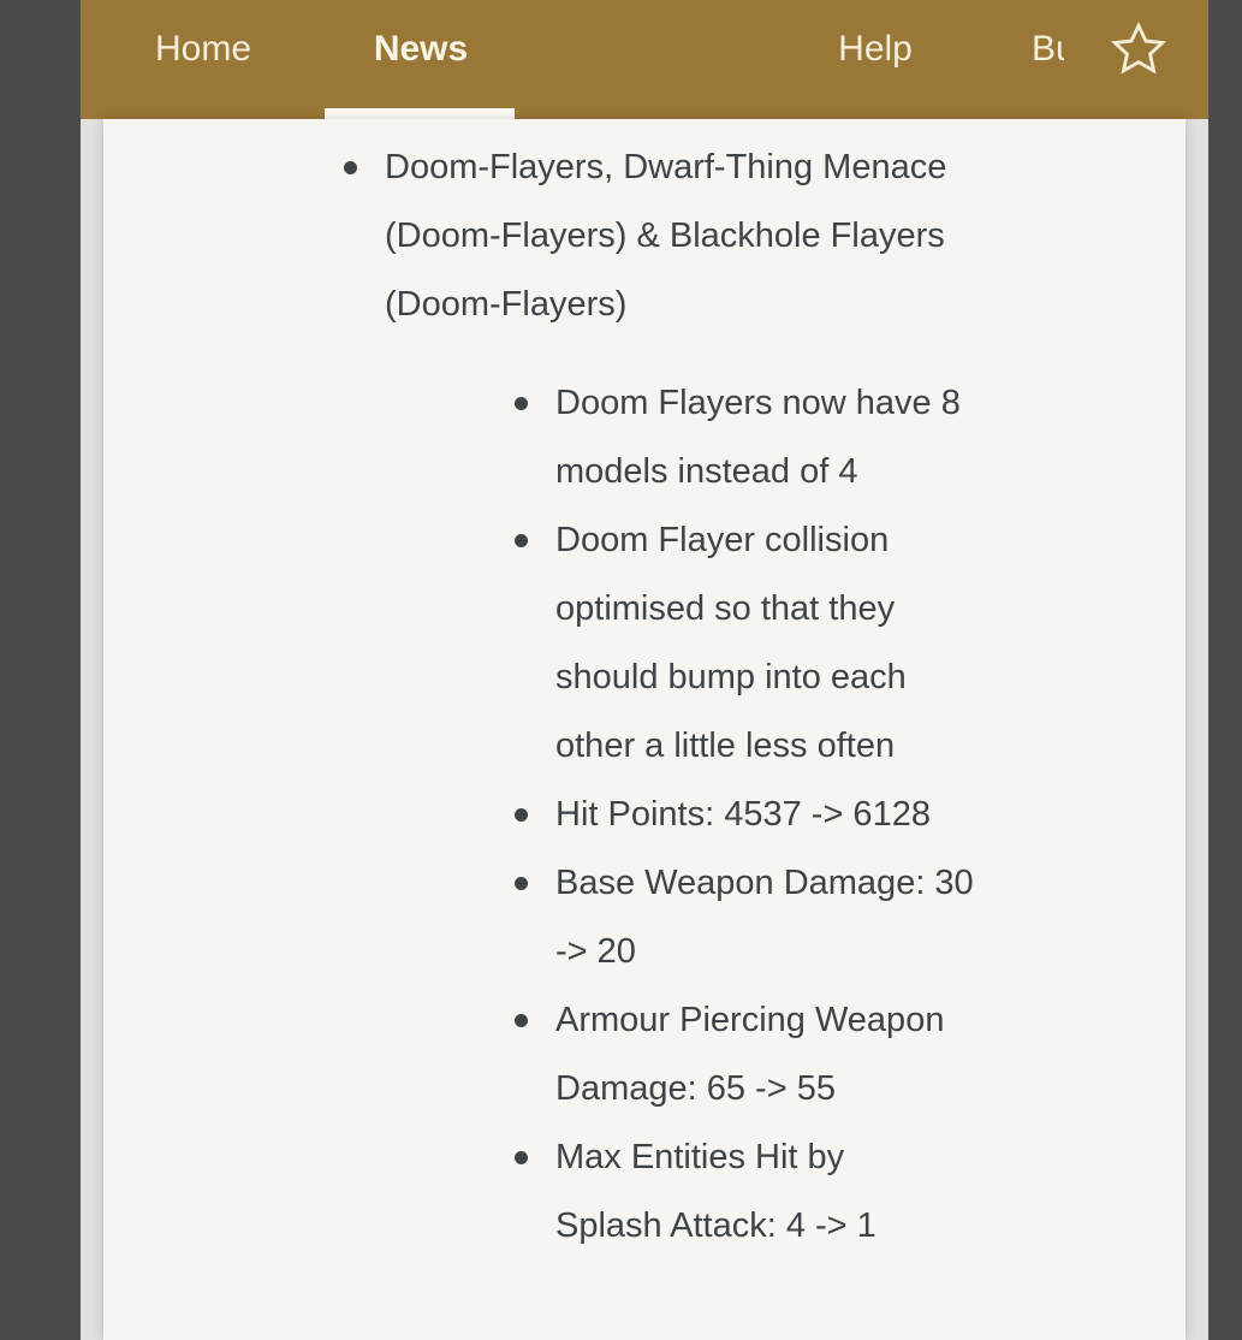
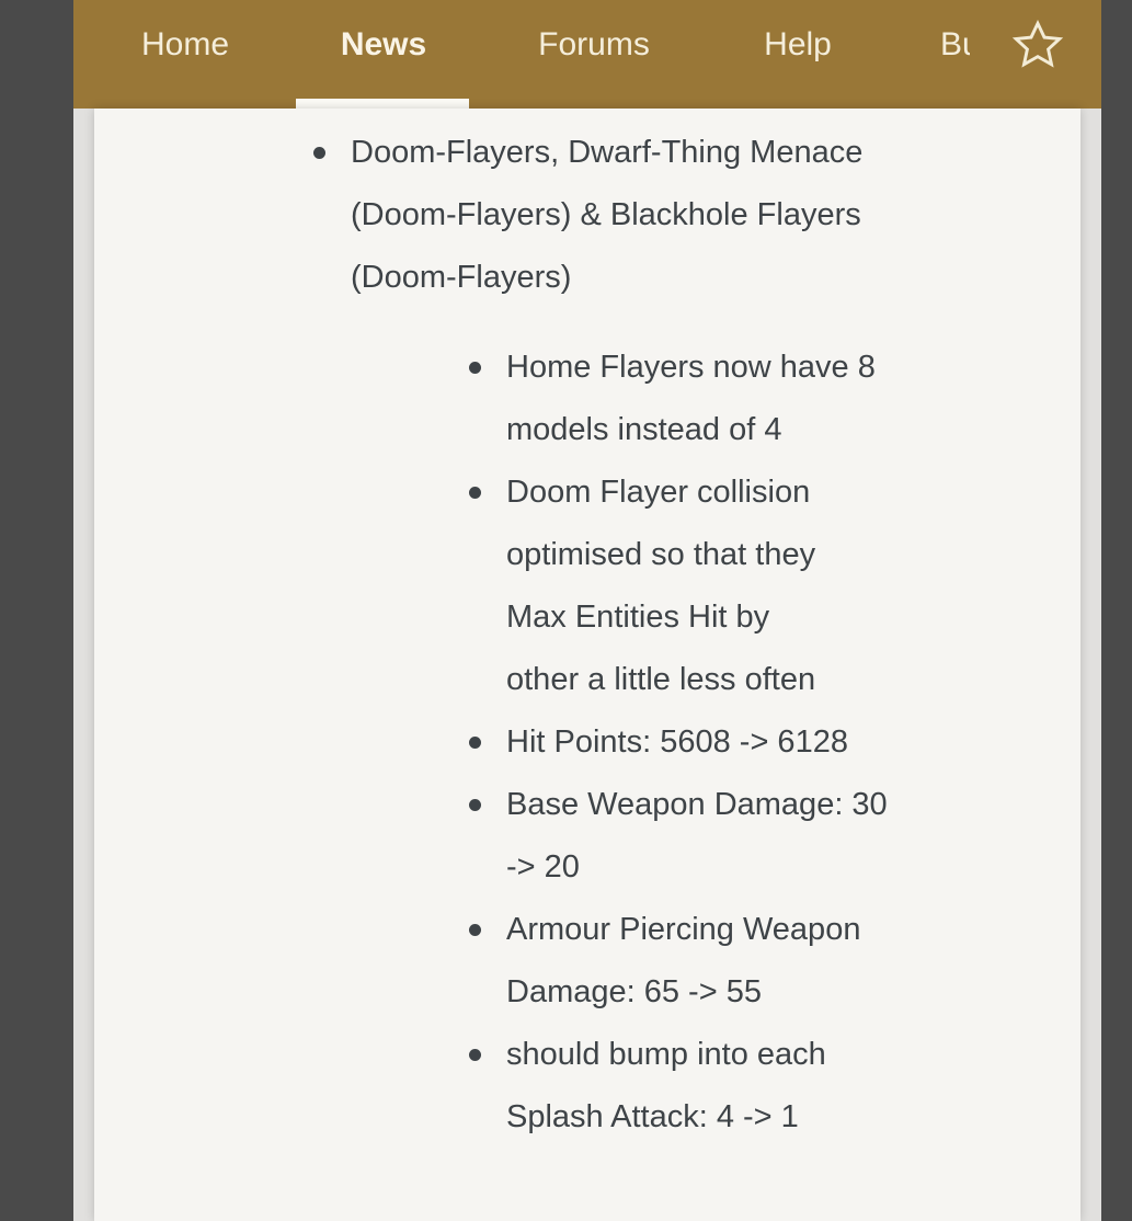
  Home
  News
+ Forums
  Help
  Doom-Flayers, Dwarf-Thing Menace
  (Doom-Flayers) & Blackhole Flayers
  (Doom-Flayers)
- Doom Flayers now have 8
+ Home Flayers now have 8
  models instead of 4
  Doom Flayer collision
  optimised so that they
- should bump into each
+ Max Entities Hit by
  other a little less often
- Hit Points: 4537 -> 6128
+ Hit Points: 5608 -> 6128
  Base Weapon Damage: 30
  -> 20
  Armour Piercing Weapon
  Damage: 65 -> 55
- Max Entities Hit by
+ should bump into each
  Splash Attack: 4 -> 1
